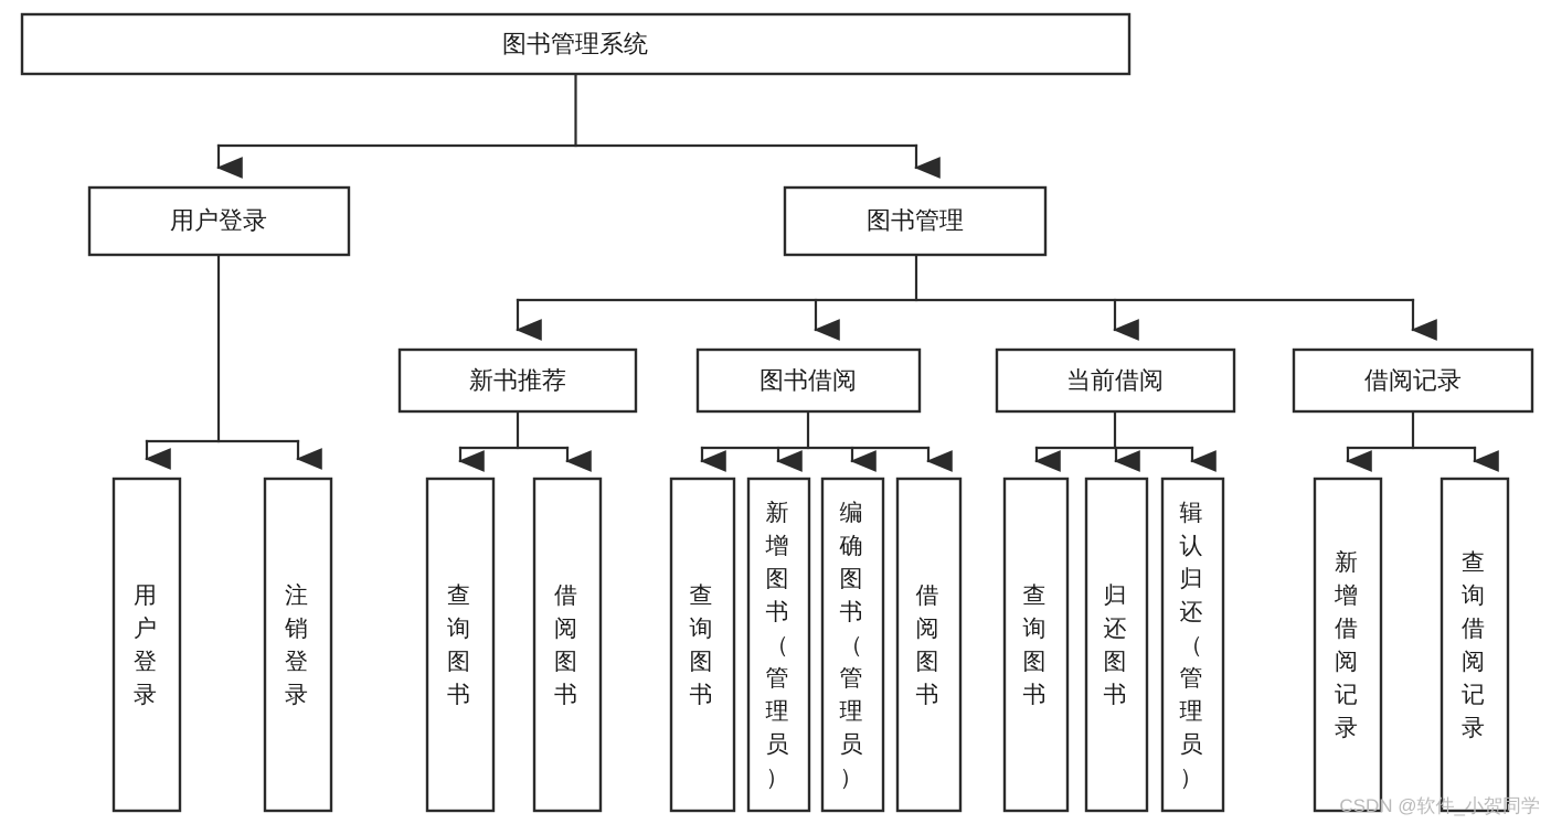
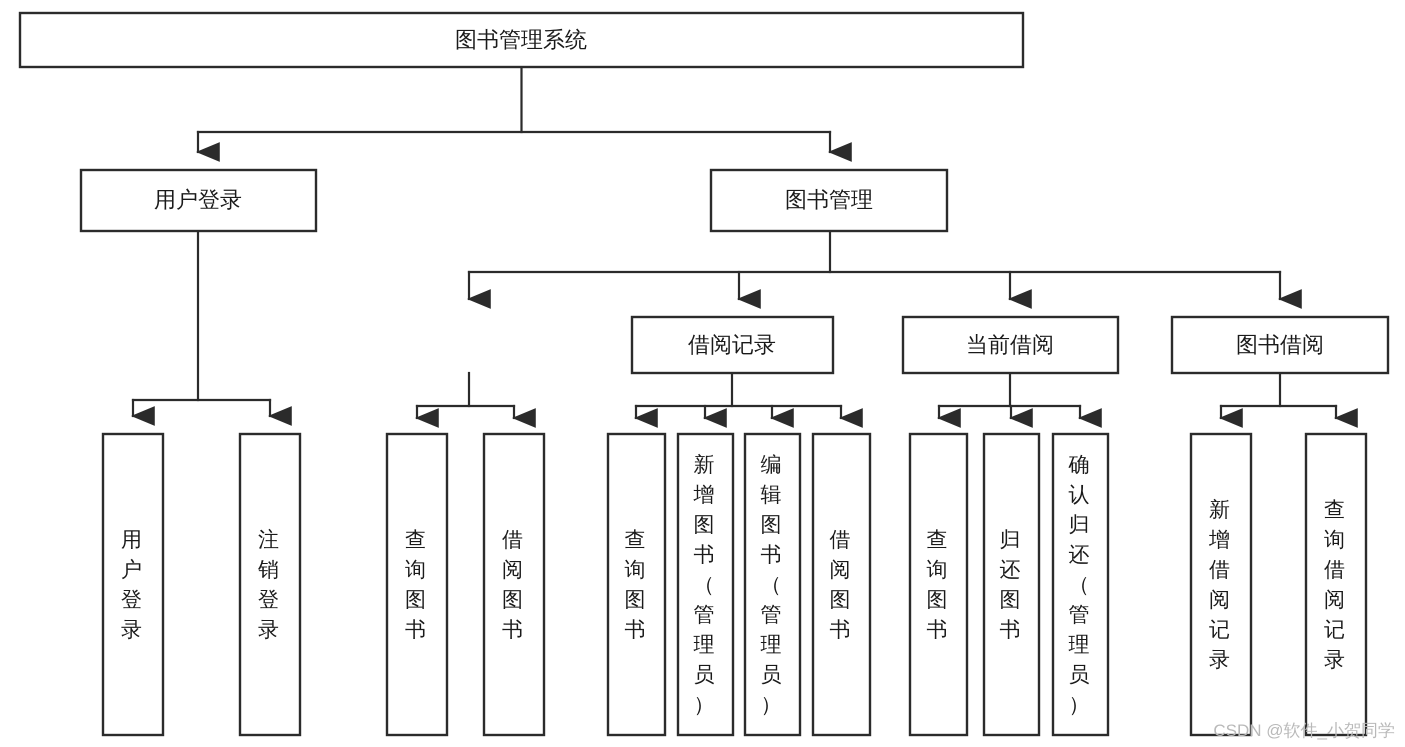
  图书管理系统
  用户登录
  图书管理
- 新书推荐
- 图书借阅
+ 借阅记录
  当前借阅
- 借阅记录
+ 图书借阅
  用户登录
  注销登录
  查询图书
  借阅图书
  查询图书
  新增图书（管理员）
- 编确图书（管理员）
+ 编辑图书（管理员）
  借阅图书
  查询图书
  归还图书
- 辑认归还（管理员）
+ 确认归还（管理员）
  新增借阅记录
  查询借阅记录
  CSDN @软件_小贺同学
